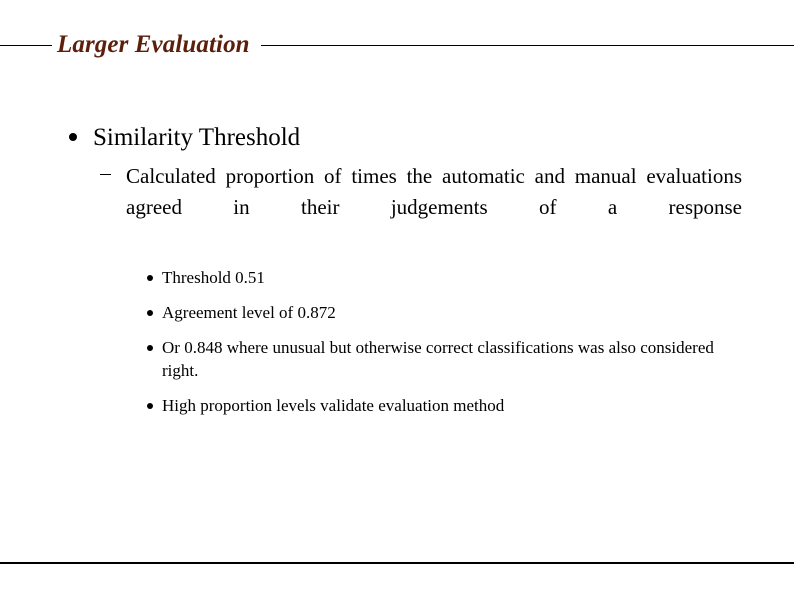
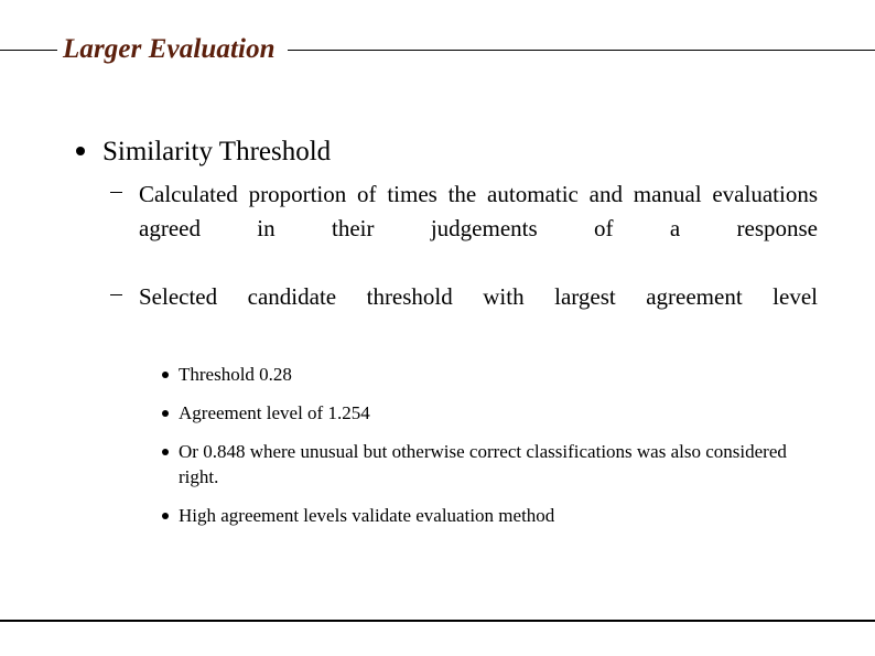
  Larger Evaluation
  Similarity Threshold
  Calculated proportion of times the automatic and manual evaluations agreed in their judgements of a response
+ Selected candidate threshold with largest agreement level
- Threshold 0.51
+ Threshold 0.28
- Agreement level of 0.872
+ Agreement level of 1.254
  Or 0.848 where unusual but otherwise correct classifications was also considered right.
- High proportion levels validate evaluation method
+ High agreement levels validate evaluation method
